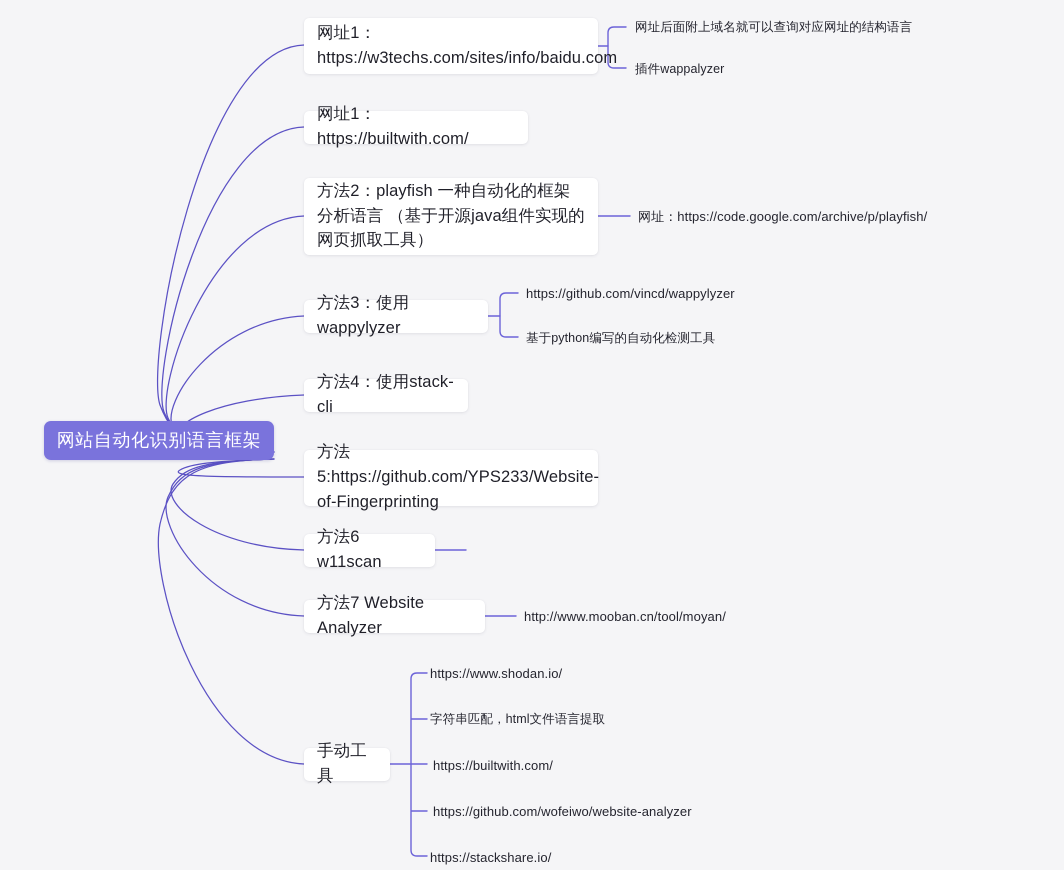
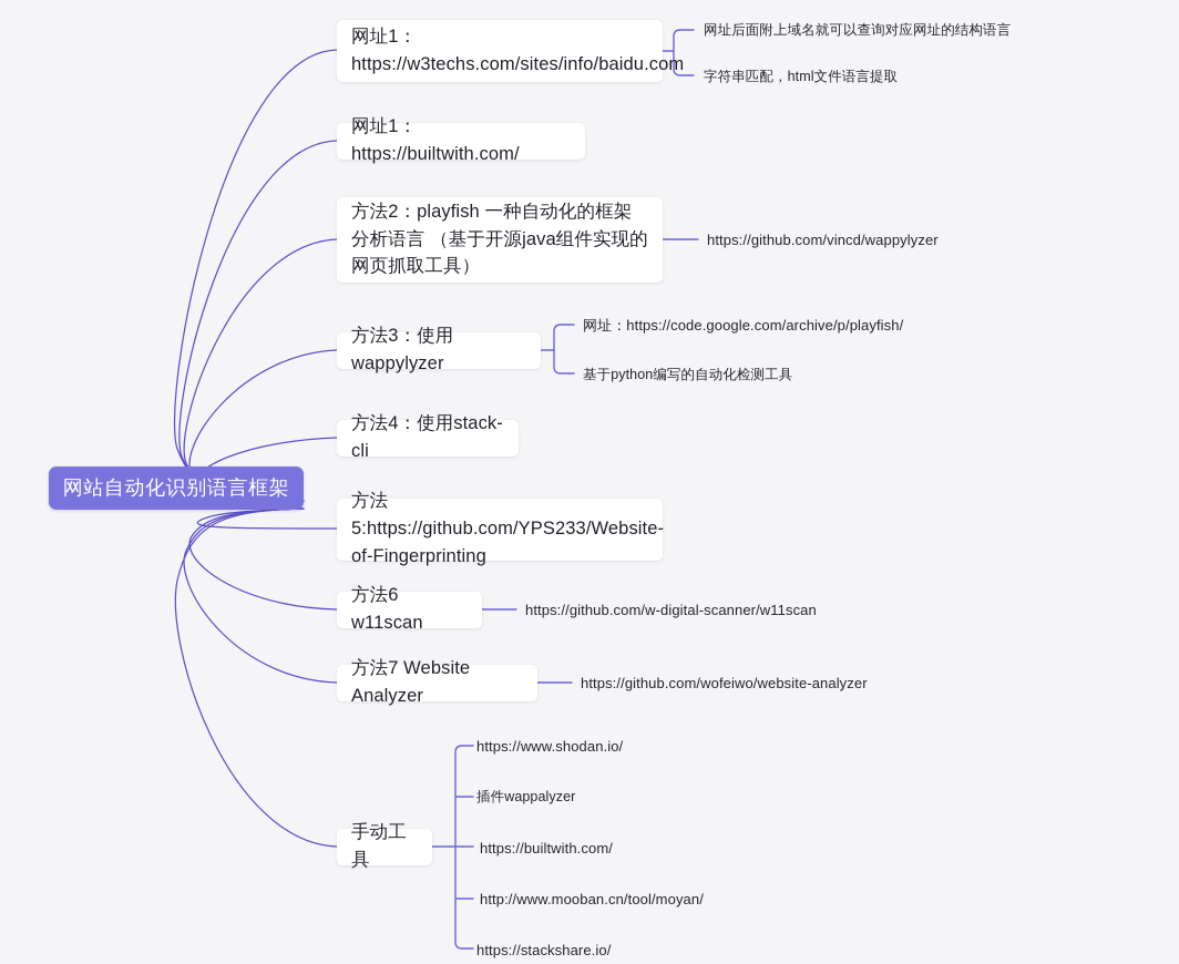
  网站自动化识别语言框架
  网址1：https://w3techs.com/sites/info/baidu.com
  网址后面附上域名就可以查询对应网址的结构语言
- 插件wappalyzer
+ 字符串匹配，html文件语言提取
  网址1：https://builtwith.com/
  方法2：playfish 一种自动化的框架分析语言 （基于开源java组件实现的网页抓取工具）
- 网址：https://code.google.com/archive/p/playfish/
+ https://github.com/vincd/wappylyzer
  方法3：使用wappylyzer
- https://github.com/vincd/wappylyzer
+ 网址：https://code.google.com/archive/p/playfish/
  基于python编写的自动化检测工具
  方法4：使用stack-cli
  方法5:https://github.com/YPS233/Website-of-Fingerprinting
  方法6 w11scan
+ https://github.com/w-digital-scanner/w11scan
  方法7 Website Analyzer
- http://www.mooban.cn/tool/moyan/
+ https://github.com/wofeiwo/website-analyzer
  手动工具
  https://www.shodan.io/
- 字符串匹配，html文件语言提取
+ 插件wappalyzer
  https://builtwith.com/
- https://github.com/wofeiwo/website-analyzer
+ http://www.mooban.cn/tool/moyan/
  https://stackshare.io/
